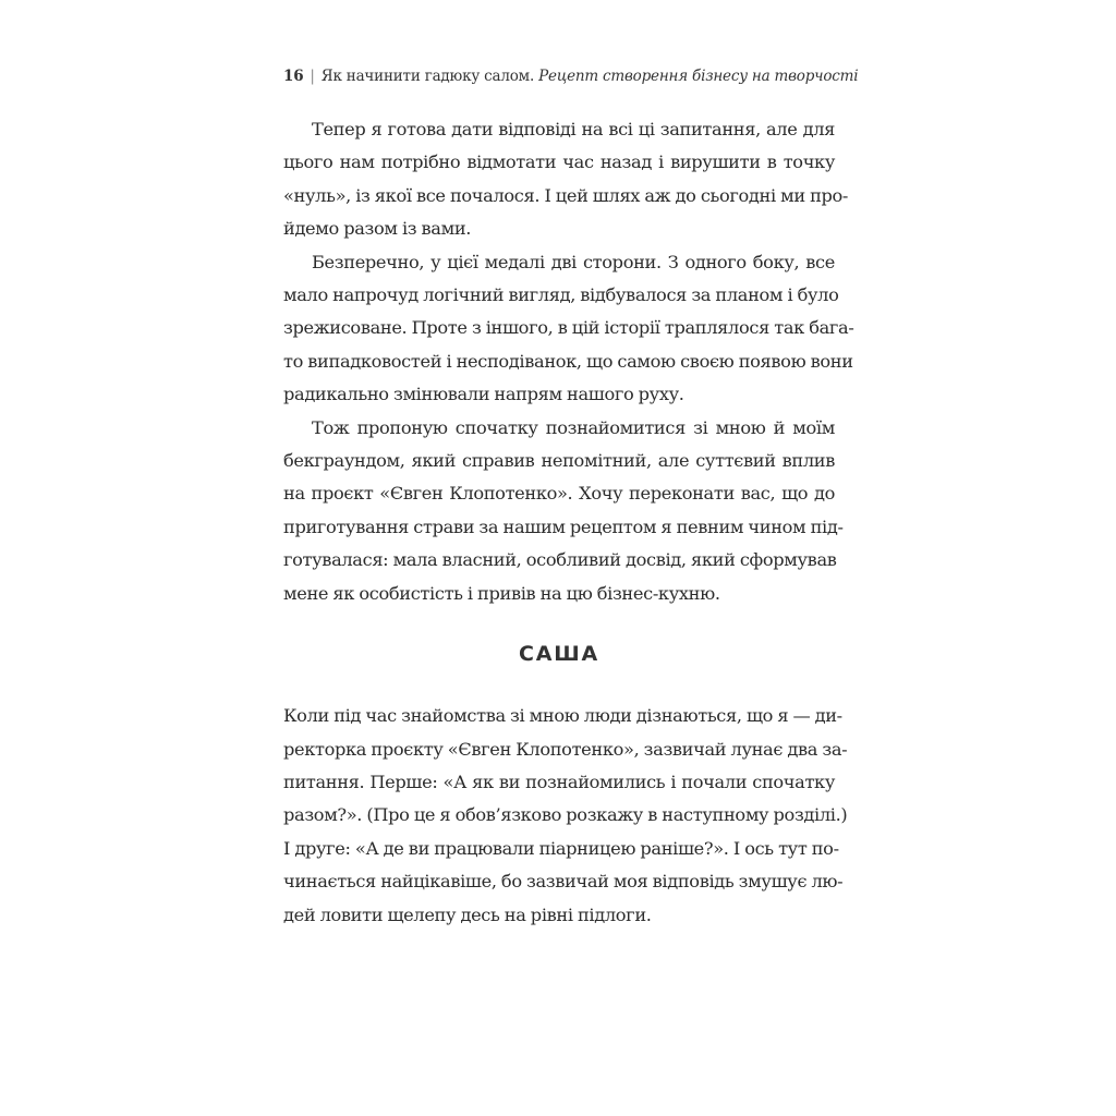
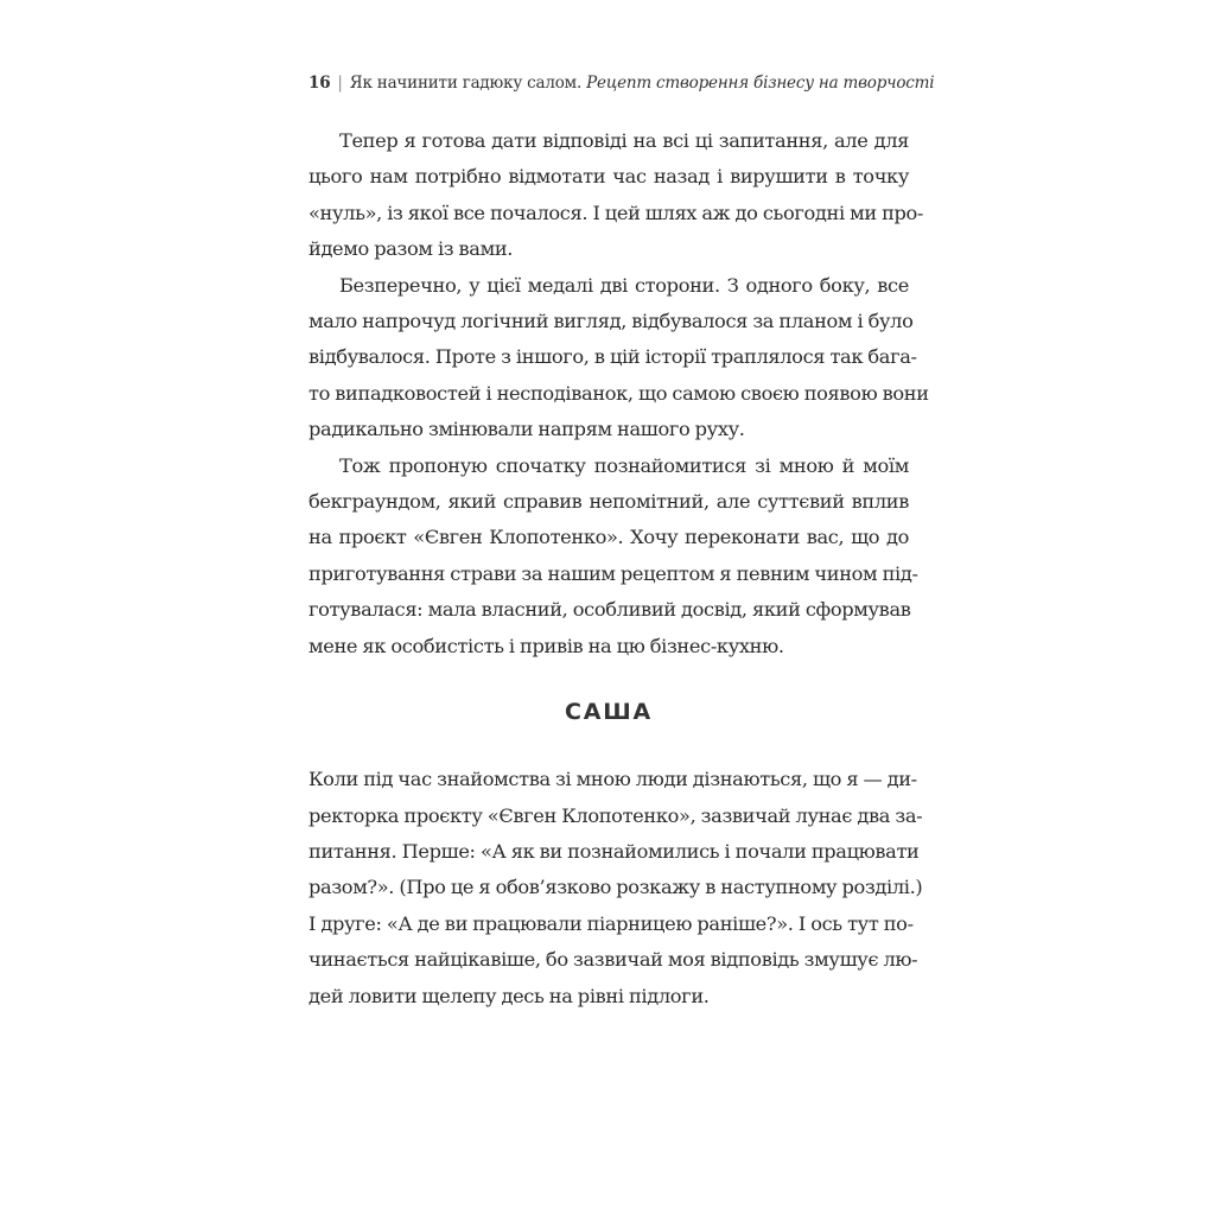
  16 | Як начинити гадюку салом. Рецепт створення бізнесу на творчості
  Тепер я готова дати відповіді на всі ці запитання, але для
  цього нам потрібно відмотати час назад і вирушити в точку
  «нуль», із якої все почалося. І цей шлях аж до сьогодні ми про-
  йдемо разом із вами.
  Безперечно, у цієї медалі дві сторони. З одного боку, все
  мало напрочуд логічний вигляд, відбувалося за планом і було
- зрежисоване. Проте з іншого, в цій історії траплялося так бага-
+ відбувалося. Проте з іншого, в цій історії траплялося так бага-
  то випадковостей і несподіванок, що самою своєю появою вони
  радикально змінювали напрям нашого руху.
  Тож пропоную спочатку познайомитися зі мною й моїм
  бекграундом, який справив непомітний, але суттєвий вплив
  на проєкт «Євген Клопотенко». Хочу переконати вас, що до
  приготування страви за нашим рецептом я певним чином під-
  готувалася: мала власний, особливий досвід, який сформував
  мене як особистість і привів на цю бізнес-кухню.
  САША
  Коли під час знайомства зі мною люди дізнаються, що я — ди-
  ректорка проєкту «Євген Клопотенко», зазвичай лунає два за-
- питання. Перше: «А як ви познайомились і почали спочатку
+ питання. Перше: «А як ви познайомились і почали працювати
  разом?». (Про це я обов’язково розкажу в наступному розділі.)
  І друге: «А де ви працювали піарницею раніше?». І ось тут по-
  чинається найцікавіше, бо зазвичай моя відповідь змушує лю-
  дей ловити щелепу десь на рівні підлоги.
